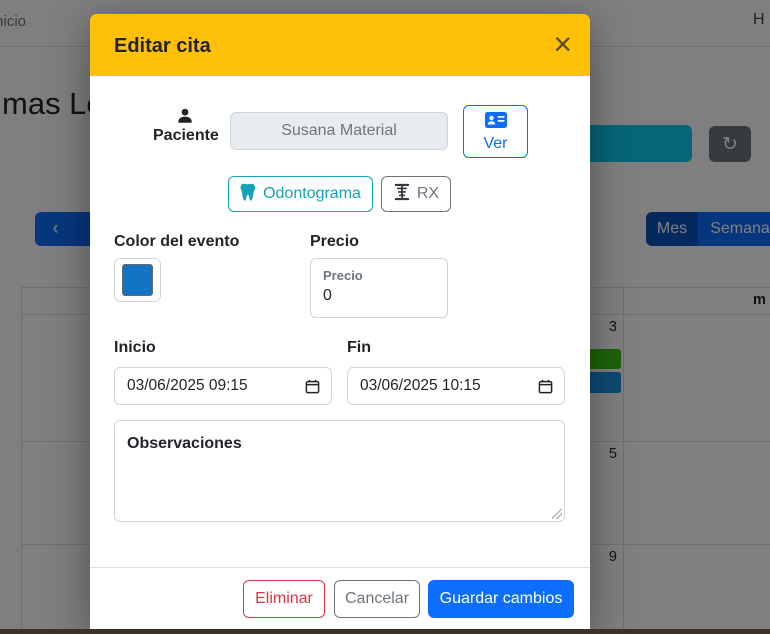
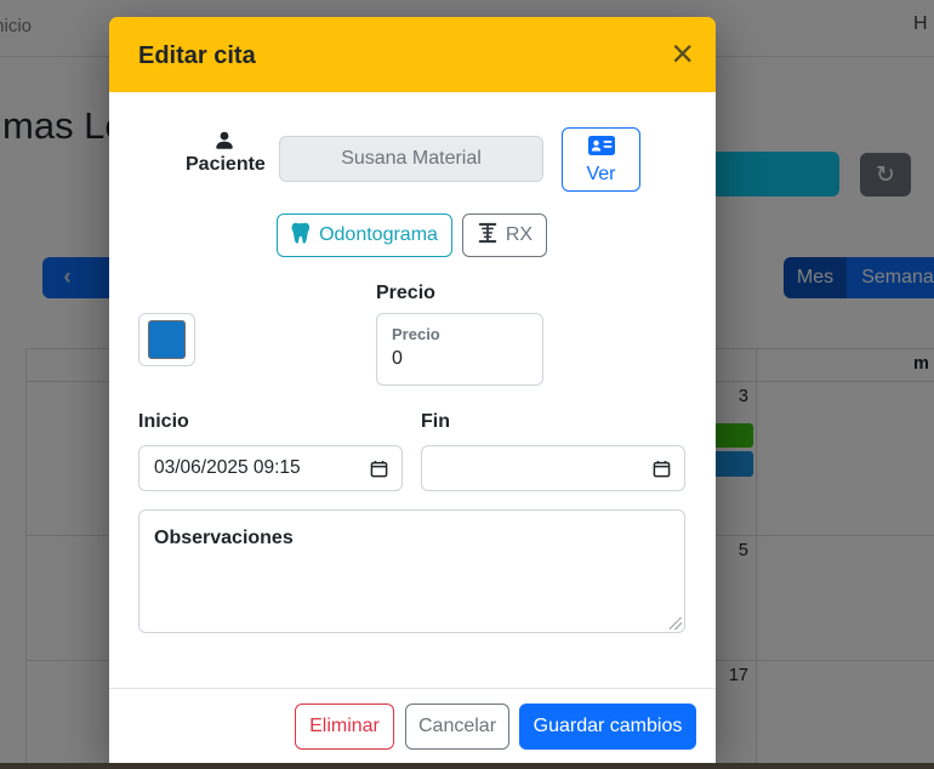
  H
  mas L
  ↻
  ‹
  Mes
  Semana
  m
  3
  5
- 9
+ 17
  Editar cita
  ×
  Paciente
  Susana Material
  Ver
  Odontograma
  RX
- Color del evento
  Precio
  Precio
  0
  Inicio
  Fin
  03/06/2025 09:15
- 03/06/2025 10:15
  Observaciones
  Eliminar
  Cancelar
  Guardar cambios
